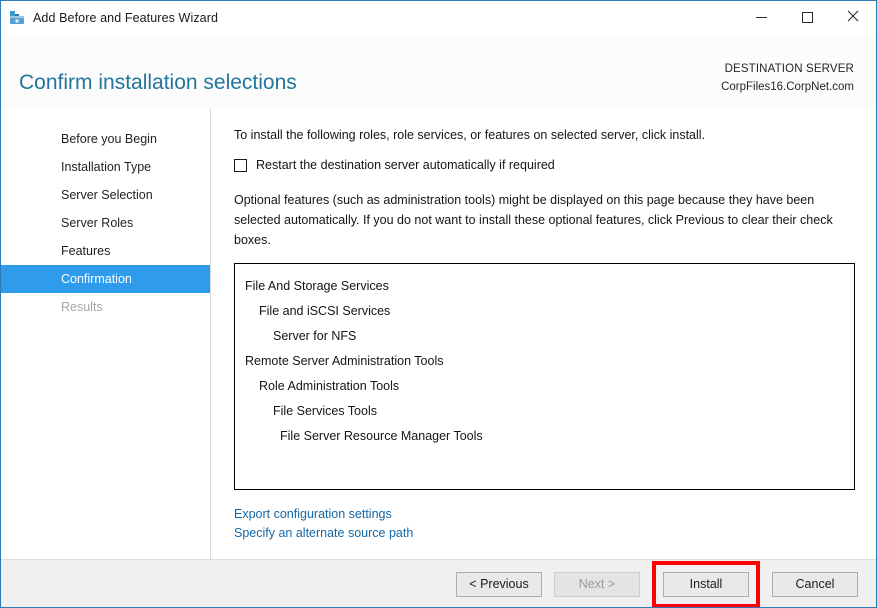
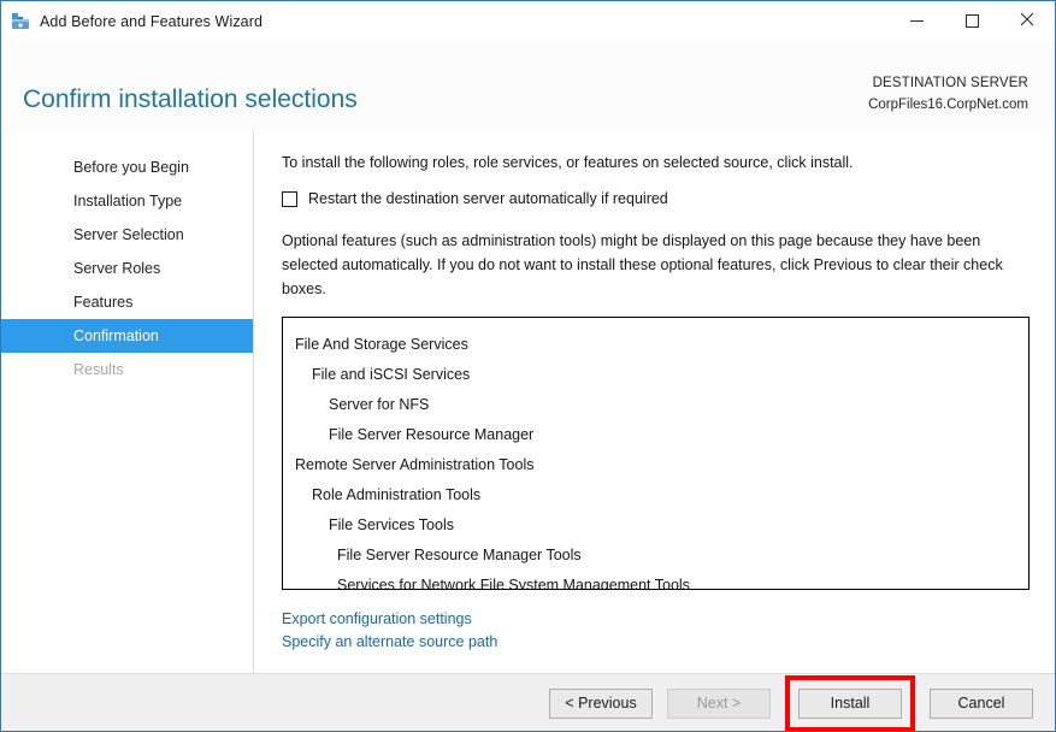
  Add Before and Features Wizard
  Confirm installation selections
  DESTINATION SERVER
  CorpFiles16.CorpNet.com
  Before you Begin
  Installation Type
  Server Selection
  Server Roles
  Features
  Confirmation
  Results
- To install the following roles, role services, or features on selected server, click install.
+ To install the following roles, role services, or features on selected source, click install.
  Restart the destination server automatically if required
  Optional features (such as administration tools) might be displayed on this page because they have been selected automatically. If you do not want to install these optional features, click Previous to clear their check boxes.
  File And Storage Services
  File and iSCSI Services
  Server for NFS
+ File Server Resource Manager
  Remote Server Administration Tools
  Role Administration Tools
  File Services Tools
  File Server Resource Manager Tools
+ Services for Network File System Management Tools
  Export configuration settings
  Specify an alternate source path
  < Previous
  Next >
  Install
  Cancel
